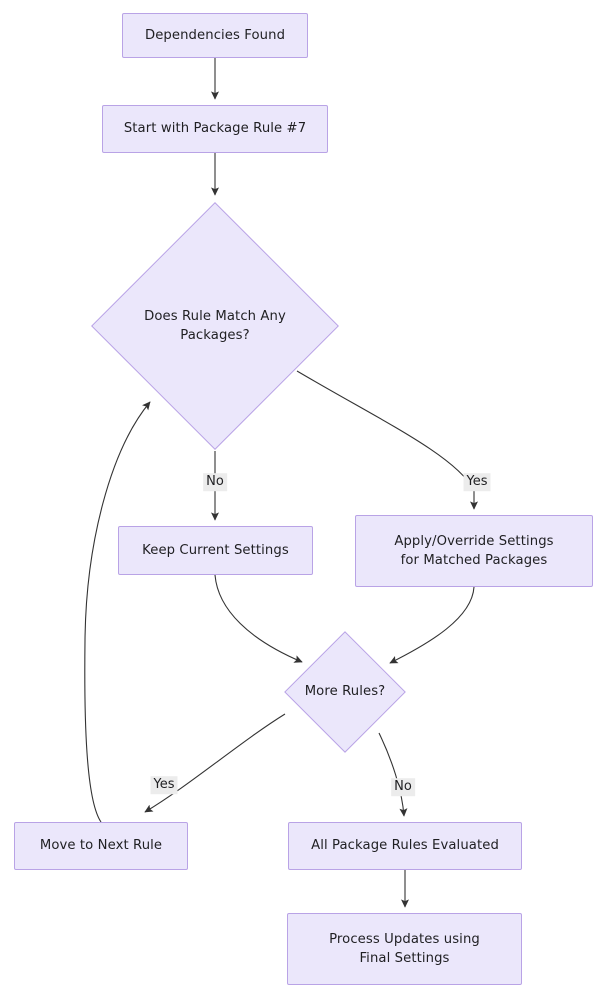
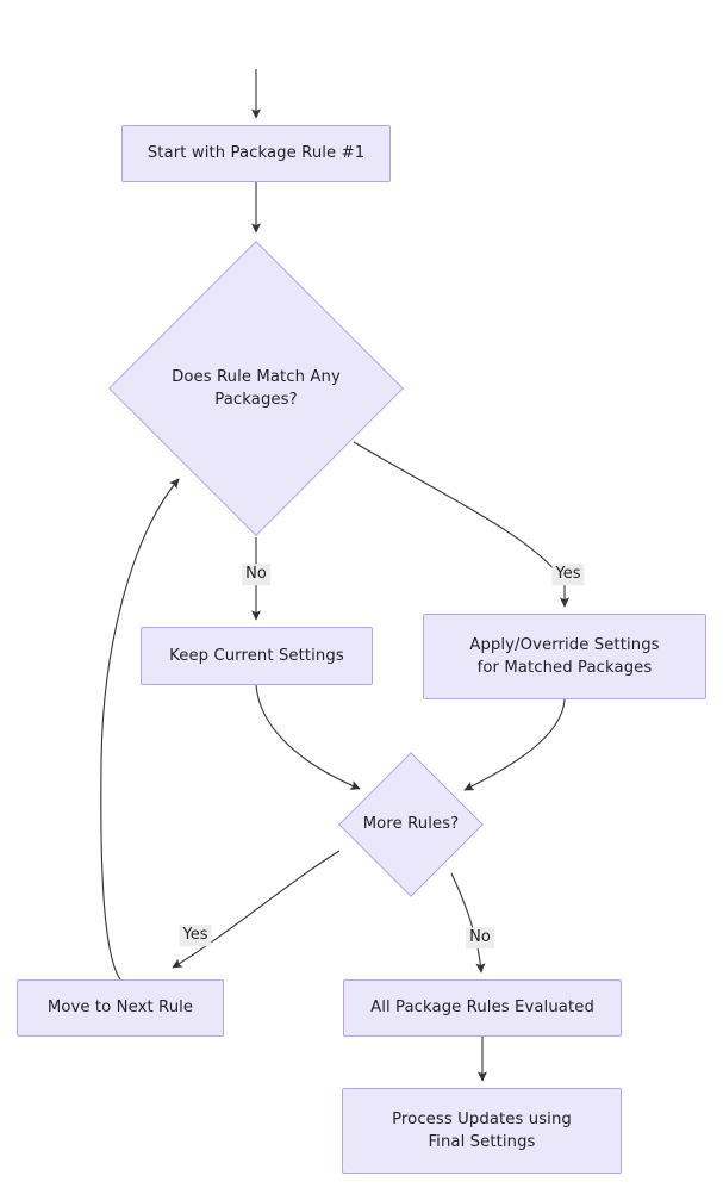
- Dependencies Found
- Start with Package Rule #7
+ Start with Package Rule #1
  Does Rule Match Any
  Packages?
  Keep Current Settings
  Apply/Override Settings
  for Matched Packages
  More Rules?
  Move to Next Rule
  All Package Rules Evaluated
  Process Updates using
  Final Settings
  No
  Yes
  Yes
  No
